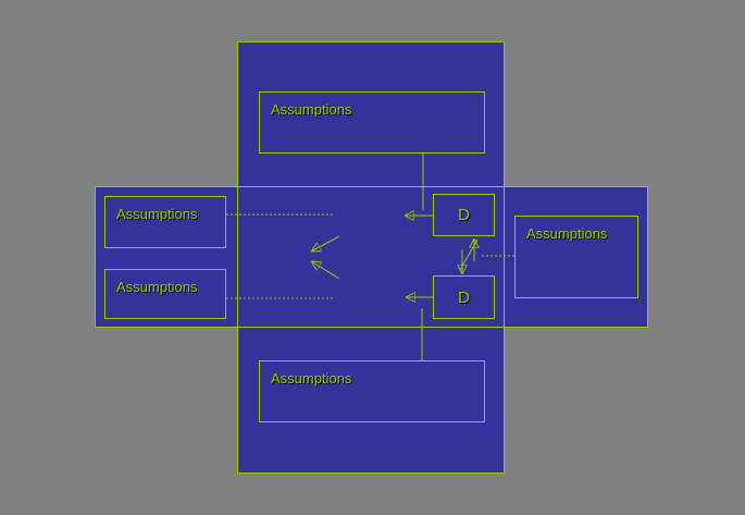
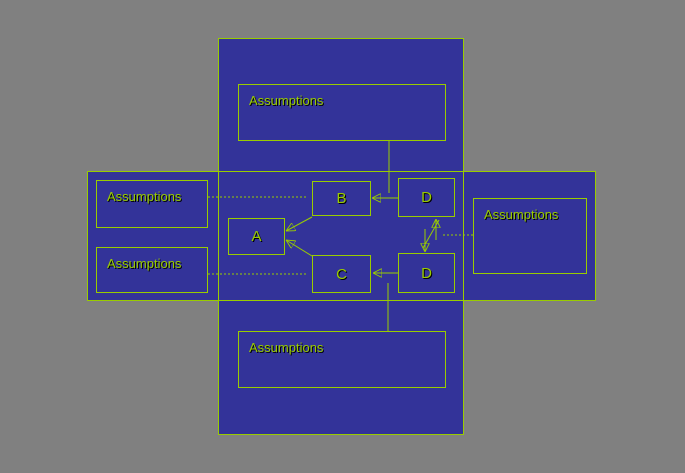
  Assumptions
  Assumptions
  Assumptions
  Assumptions
  Assumptions
+ A
+ B
+ C
  D
  D
